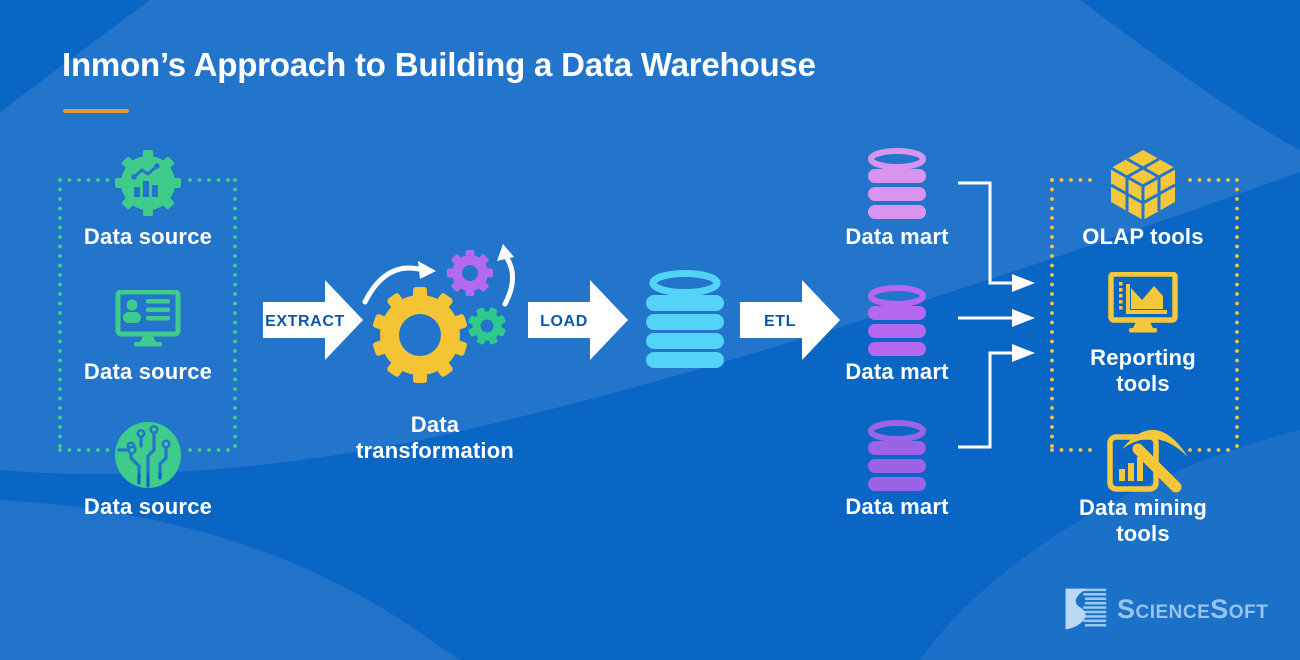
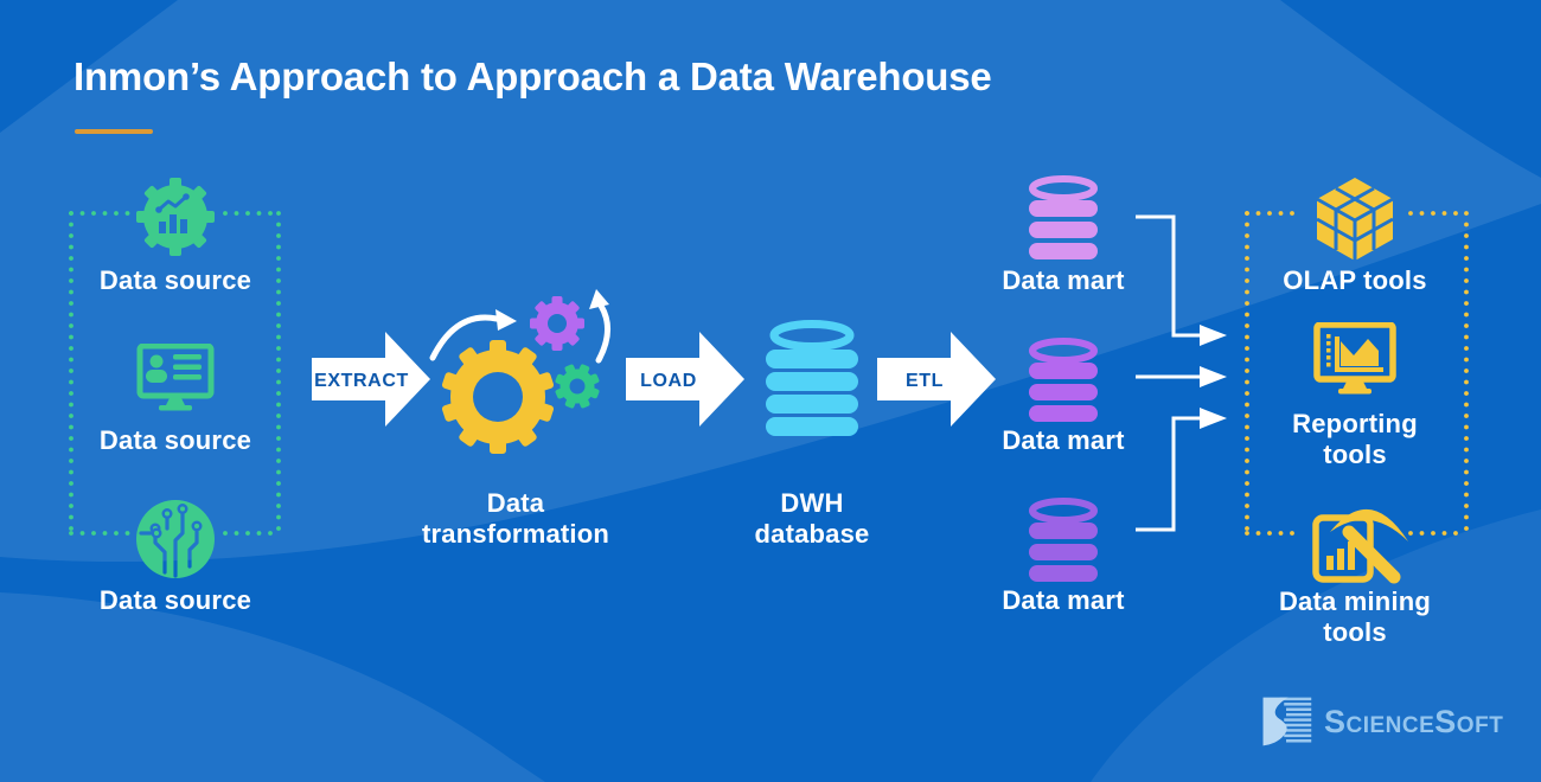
- Inmon’s Approach to Building a Data Warehouse
+ Inmon’s Approach to Approach a Data Warehouse
  Data source
  Data source
  Data source
  EXTRACT
  Data transformation
  LOAD
+ DWH database
  ETL
  Data mart
  Data mart
  Data mart
  OLAP tools
  Reporting tools
  Data mining tools
  ScienceSoft
